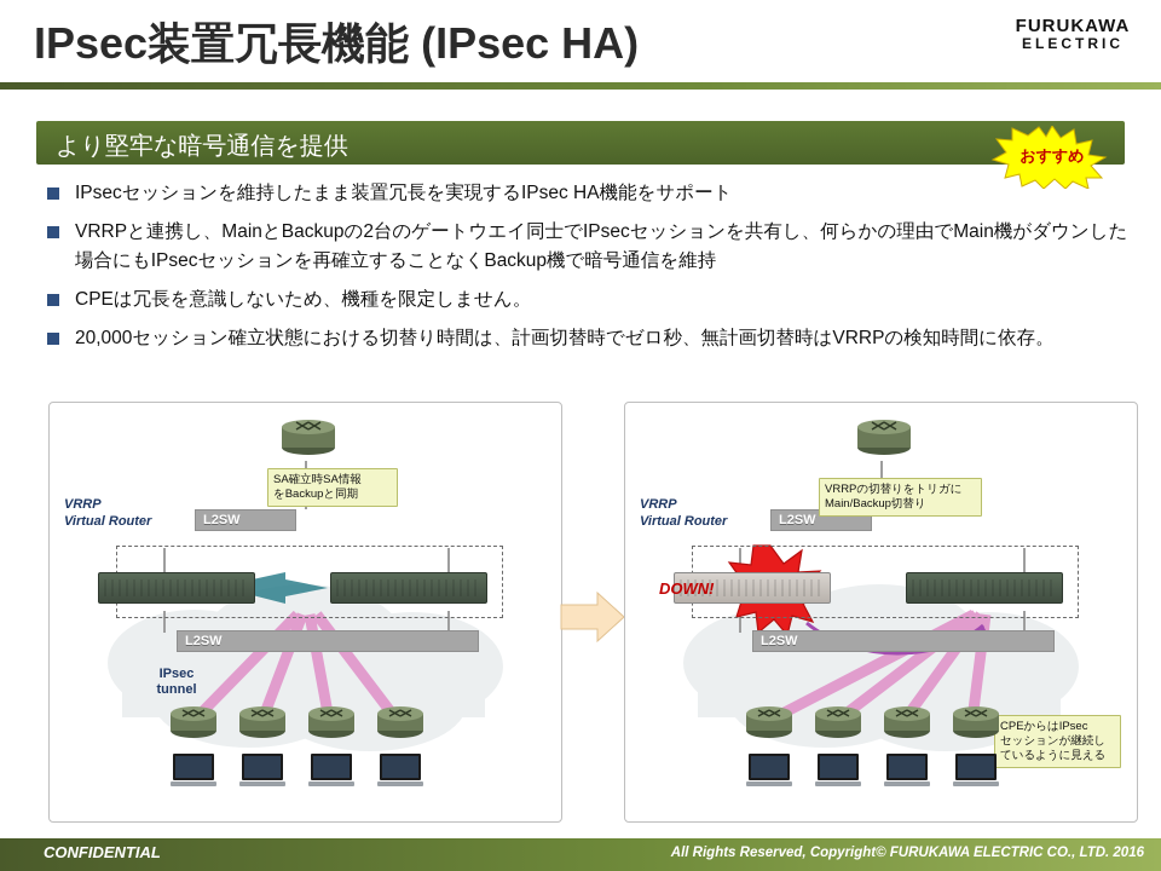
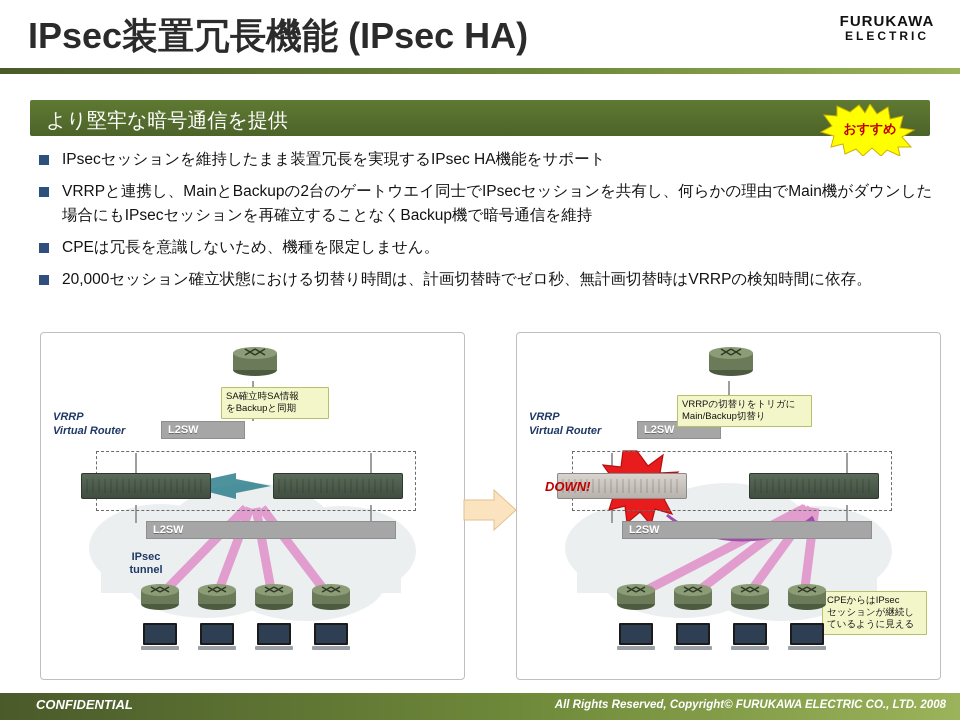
  IPsec装置冗長機能 (IPsec HA)
  FURUKAWA
  ELECTRIC
  より堅牢な暗号通信を提供
  おすすめ
  IPsecセッションを維持したまま装置冗長を実現するIPsec HA機能をサポート
  VRRPと連携し、MainとBackupの2台のゲートウエイ同士でIPsecセッションを共有し、何らかの理由でMain機がダウンした場合にもIPsecセッションを再確立することなくBackup機で暗号通信を維持
  CPEは冗長を意識しないため、機種を限定しません。
  20,000セッション確立状態における切替り時間は、計画切替時でゼロ秒、無計画切替時はVRRPの検知時間に依存。
  VRRP
  Virtual Router
  L2SW
  L2SW
  SA確立時SA情報
  をBackupと同期
  IPsec
  tunnel
  VRRP
  Virtual Router
  L2SW
  DOWN!
  L2SW
  VRRPの切替りをトリガに
  Main/Backup切替り
  CPEからはIPsec
  セッションが継続し
  ているように見える
  CONFIDENTIAL
- All Rights Reserved, Copyright© FURUKAWA ELECTRIC CO., LTD. 2016
+ All Rights Reserved, Copyright© FURUKAWA ELECTRIC CO., LTD. 2008
